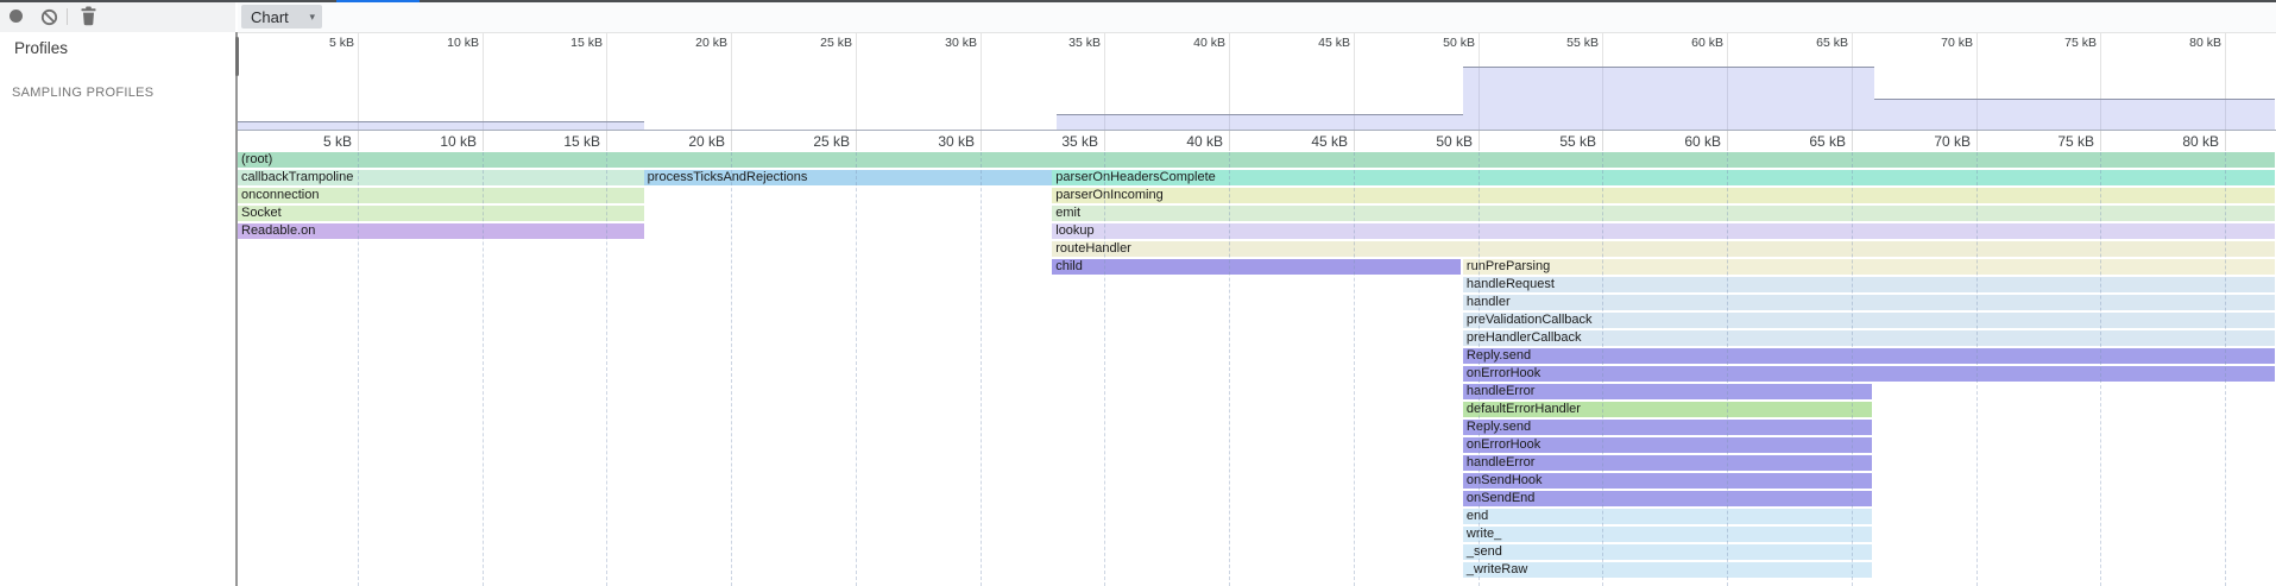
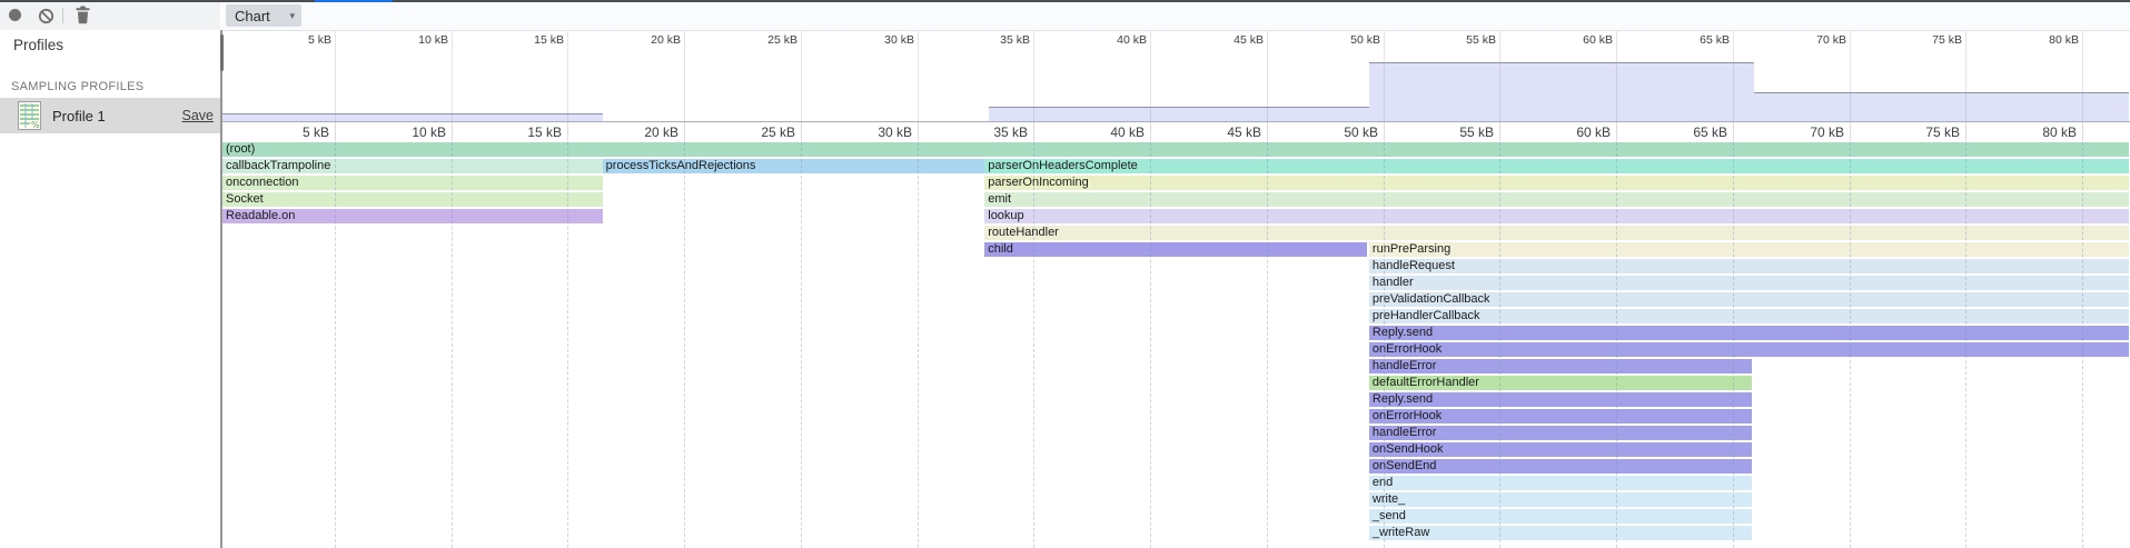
  Chart
  ▾
  Profiles
  SAMPLING PROFILES
+ %
+ Profile 1
+ Save
  5 kB
  5 kB
  10 kB
  10 kB
  15 kB
  15 kB
  20 kB
  20 kB
  25 kB
  25 kB
  30 kB
  30 kB
  35 kB
  35 kB
  40 kB
  40 kB
  45 kB
  45 kB
  50 kB
  50 kB
  55 kB
  55 kB
  60 kB
  60 kB
  65 kB
  65 kB
  70 kB
  70 kB
  75 kB
  75 kB
  80 kB
  80 kB
  (root)
  callbackTrampoline
  processTicksAndRejections
  parserOnHeadersComplete
  onconnection
  parserOnIncoming
  Socket
  emit
  Readable.on
  lookup
  routeHandler
  child
  runPreParsing
  handleRequest
  handler
  preValidationCallback
  preHandlerCallback
  Reply.send
  onErrorHook
  handleError
  defaultErrorHandler
  Reply.send
  onErrorHook
  handleError
  onSendHook
  onSendEnd
  end
  write_
  _send
  _writeRaw
